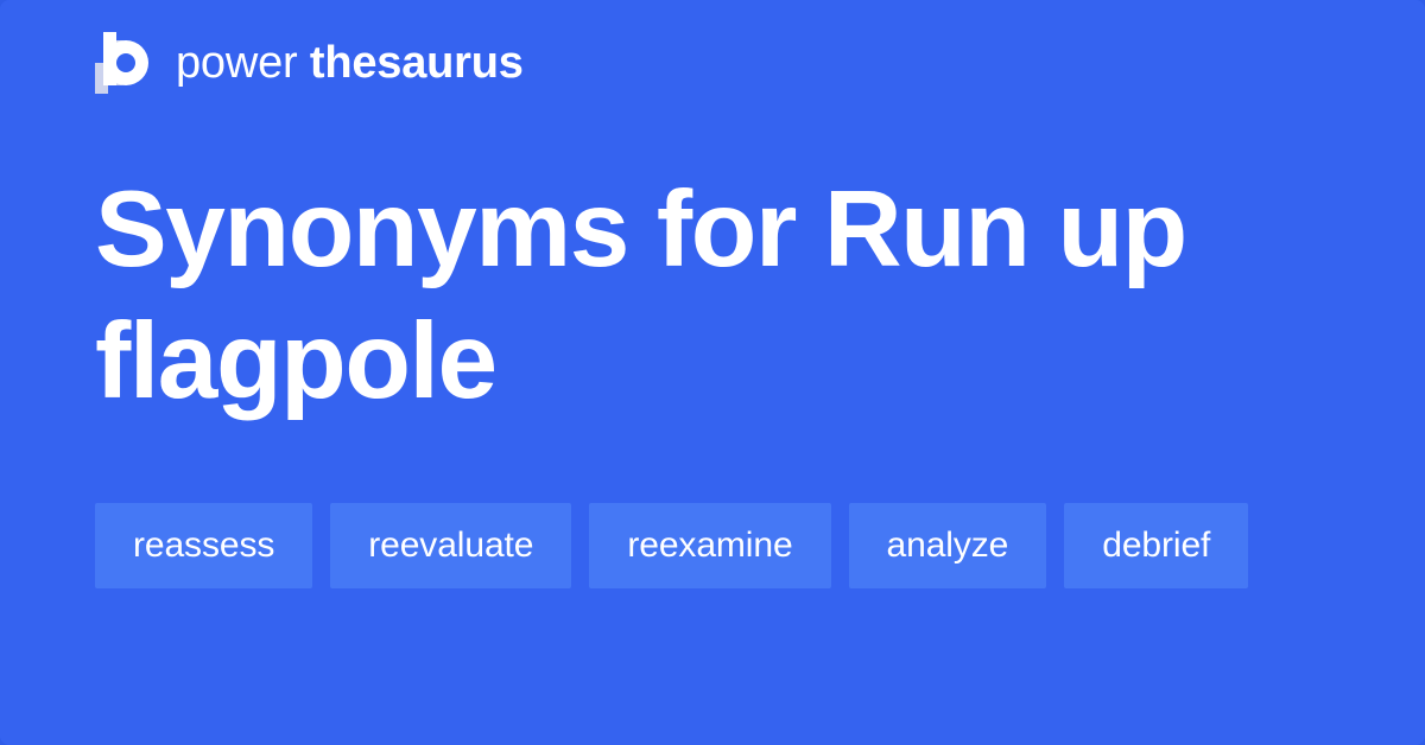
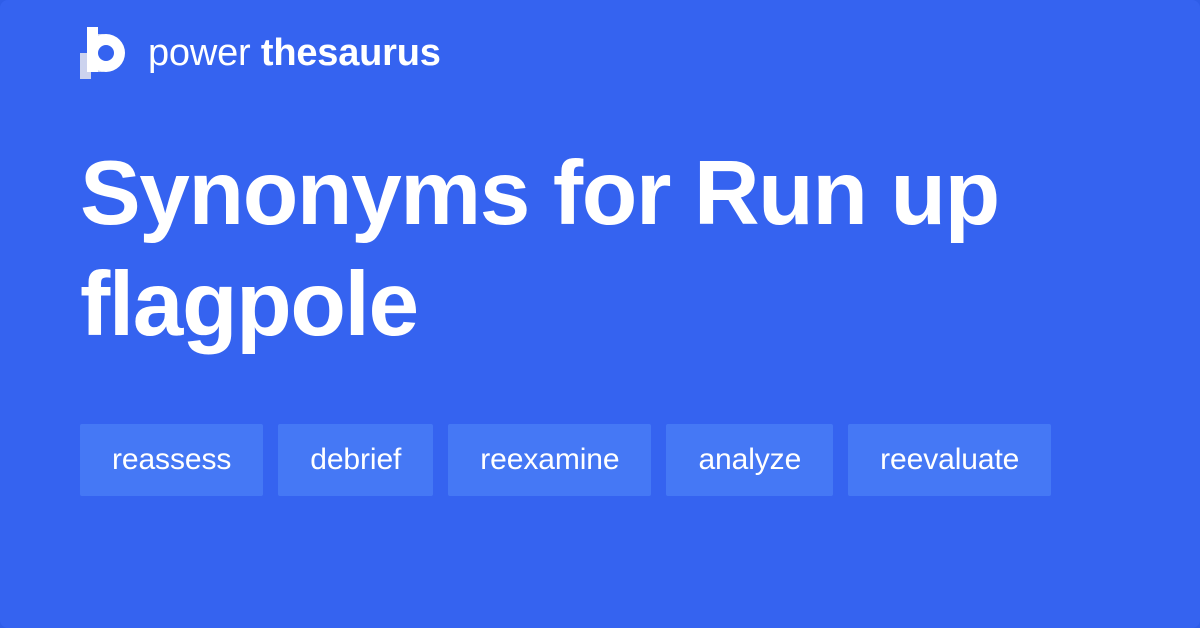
  power thesaurus
  Synonyms for Run up flagpole
  reassess
- reevaluate
+ debrief
  reexamine
  analyze
- debrief
+ reevaluate
